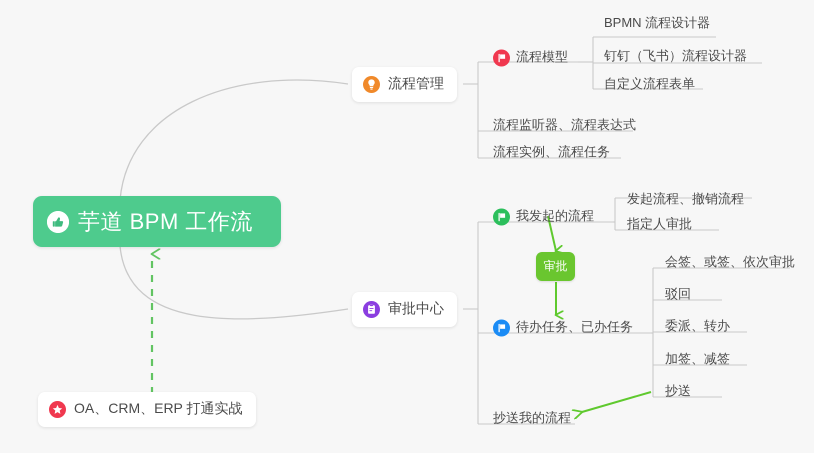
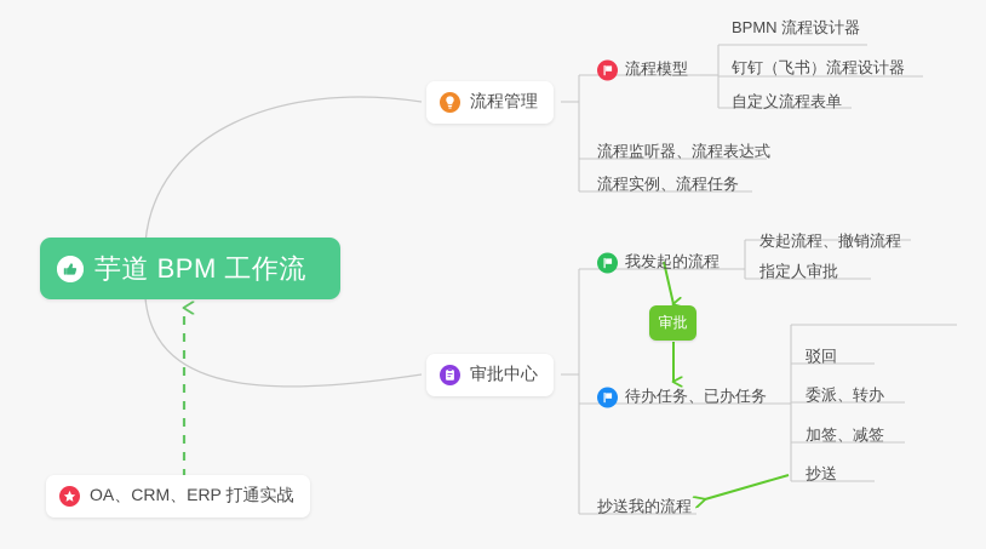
  芋道 BPM 工作流
  流程管理
  流程模型
  BPMN 流程设计器
  钉钉（飞书）流程设计器
  自定义流程表单
  流程监听器、流程表达式
  流程实例、流程任务
  审批中心
  我发起的流程
  发起流程、撤销流程
  指定人审批
  待办任务、已办任务
- 会签、或签、依次审批
  驳回
  委派、转办
  加签、减签
  抄送
  抄送我的流程
  审批
  OA、CRM、ERP 打通实战
